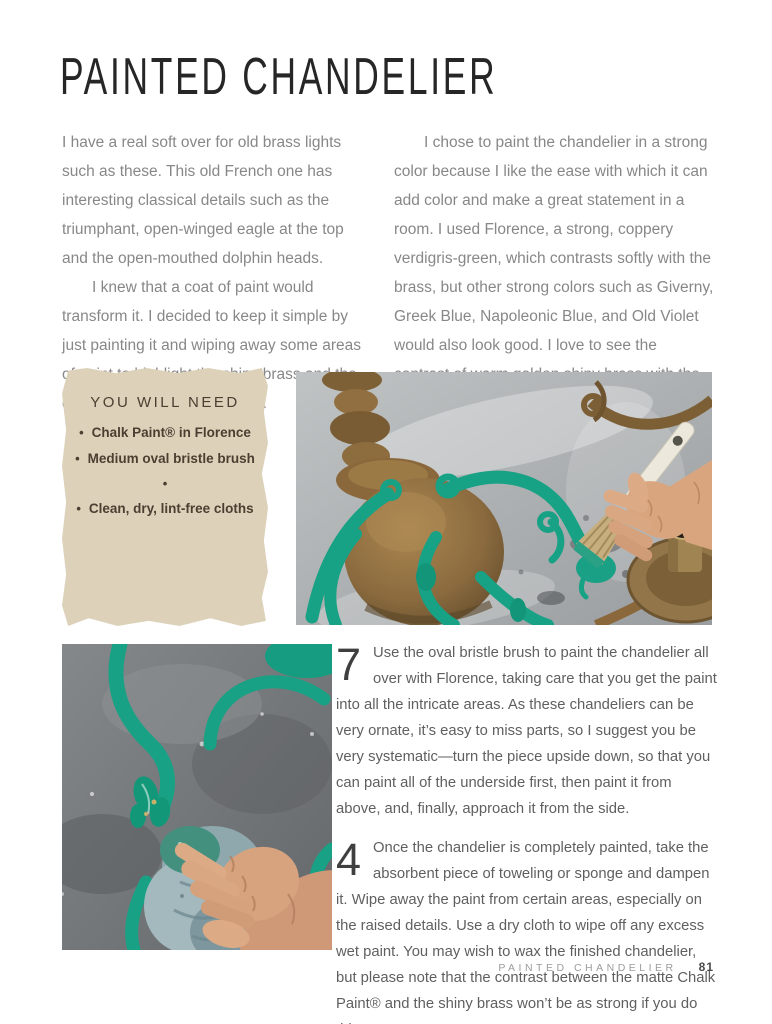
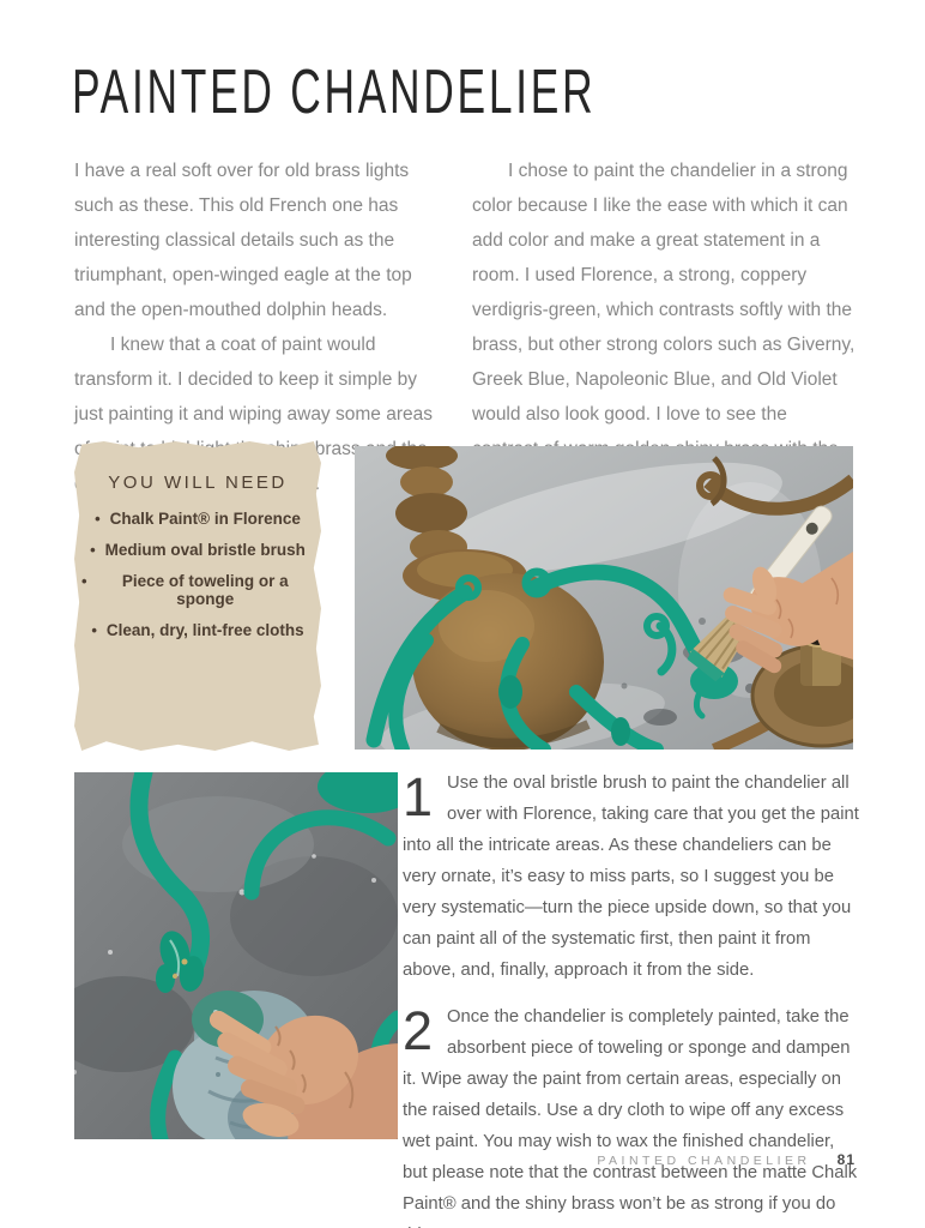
  PAINTED CHANDELIER
  I have a real soft over for old brass lights such as these. This old French one has interesting classical details such as the triumphant, open-winged eagle at the top and the open-mouthed dolphin heads.
  I chose to paint the chandelier in a strong color because I like the ease with which it can add color and make a great statement in a room. I used Florence, a strong, coppery verdigris-green, which contrasts softly with the brass, but other strong colors such as Giverny, Greek Blue, Napoleonic Blue, and Old Violet would also look good. I love to see the
  YOU WILL NEED
  •
  Chalk Paint® in Florence
  •
  Medium oval bristle brush
  •
+ Piece of toweling or a sponge
  •
  Clean, dry, lint-free cloths
- 7
+ 1
- Use the oval bristle brush to paint the chandelier all over with Florence, taking care that you get the paint into all the intricate areas. As these chandeliers can be very ornate, it’s easy to miss parts, so I suggest you be very systematic—turn the piece upside down, so that you can paint all of the underside first, then paint it from above, and, finally, approach it from the side.
+ Use the oval bristle brush to paint the chandelier all over with Florence, taking care that you get the paint into all the intricate areas. As these chandeliers can be very ornate, it’s easy to miss parts, so I suggest you be very systematic—turn the piece upside down, so that you can paint all of the systematic first, then paint it from above, and, finally, approach it from the side.
- 4
+ 2
  Once the chandelier is completely painted, take the absorbent piece of toweling or sponge and dampen it. Wipe away the paint from certain areas, especially on the raised details. Use a dry cloth to wipe off any excess wet paint. You may wish to wax the finished chandelier, but please note that the contrast between the matte Chalk Paint® and the shiny brass won’t be as strong if you do
  PAINTED CHANDELIER
  81
